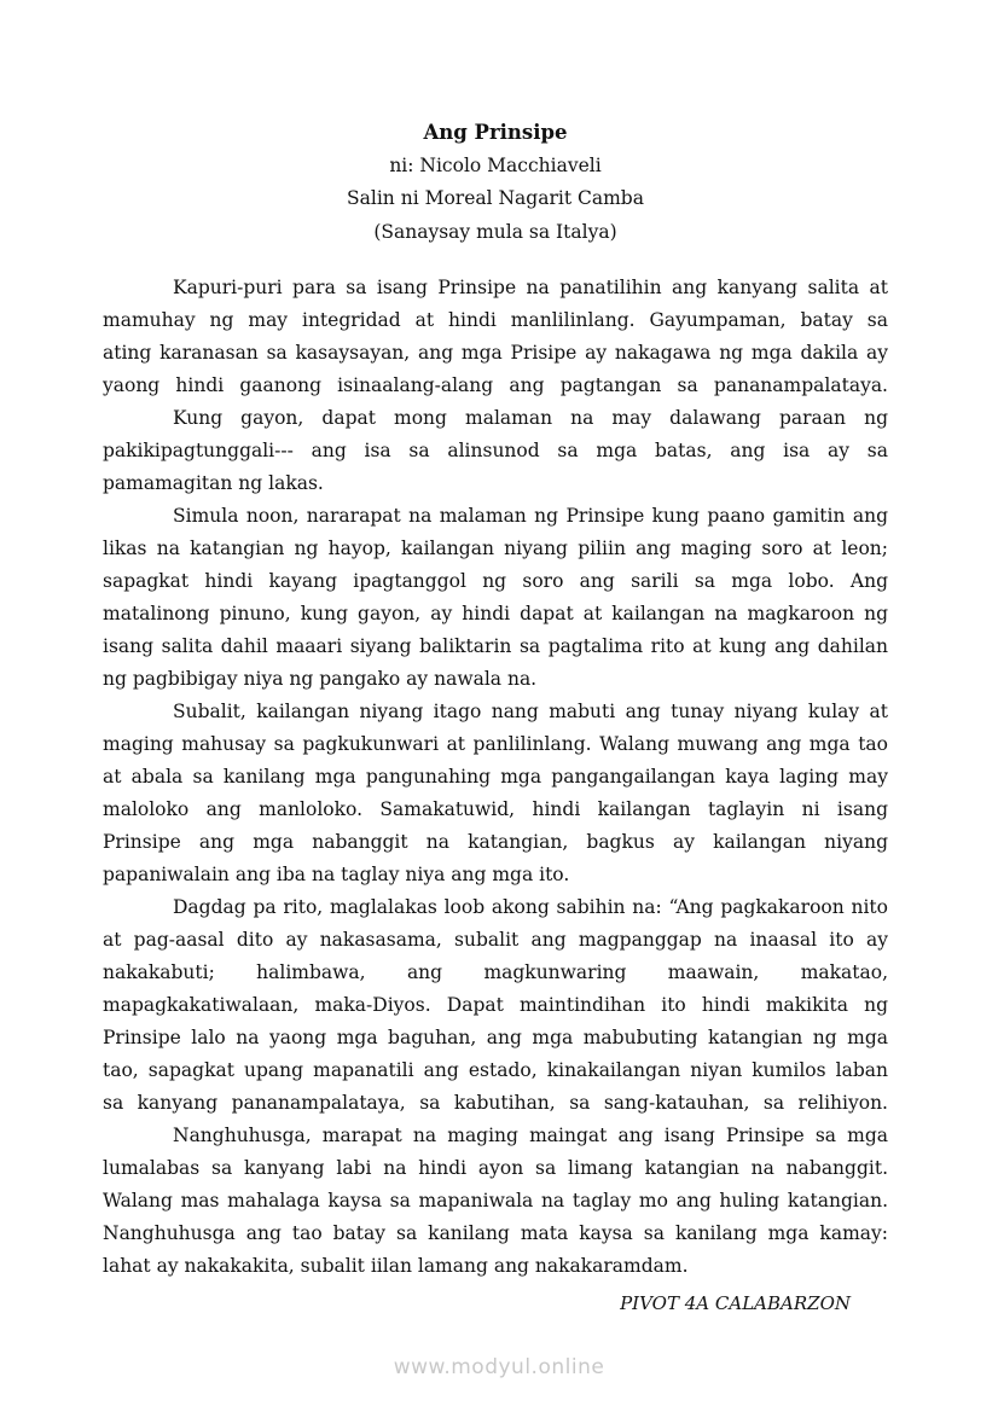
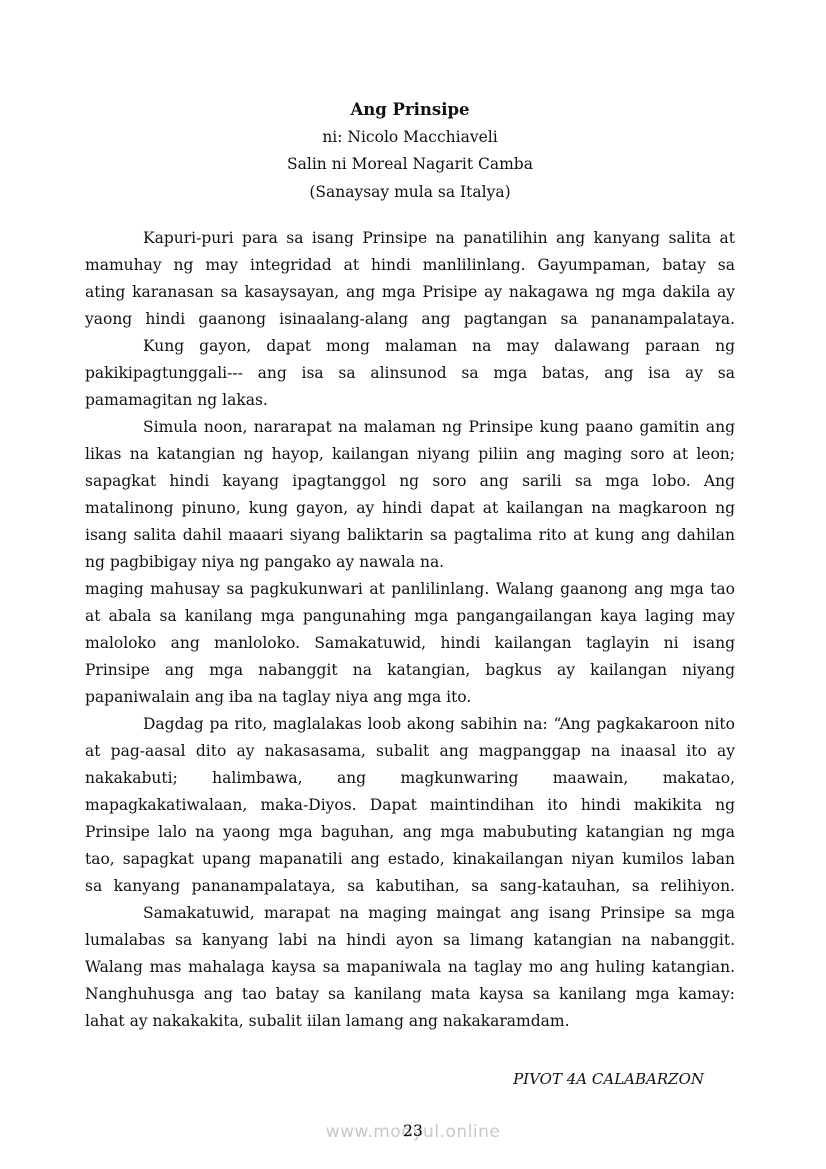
  Ang Prinsipe
  ni: Nicolo Macchiaveli
  Salin ni Moreal Nagarit Camba
  (Sanaysay mula sa Italya)
  Kapuri-puri para sa isang Prinsipe na panatilihin ang kanyang salita at
  mamuhay ng may integridad at hindi manlilinlang. Gayumpaman, batay sa
  ating karanasan sa kasaysayan, ang mga Prisipe ay nakagawa ng mga dakila ay
  yaong hindi gaanong isinaalang-alang ang pagtangan sa pananampalataya.
  Kung gayon, dapat mong malaman na may dalawang paraan ng
  pakikipagtunggali--- ang isa sa alinsunod sa mga batas, ang isa ay sa
  pamamagitan ng lakas.
  Simula noon, nararapat na malaman ng Prinsipe kung paano gamitin ang
  likas na katangian ng hayop, kailangan niyang piliin ang maging soro at leon;
  sapagkat hindi kayang ipagtanggol ng soro ang sarili sa mga lobo. Ang
  matalinong pinuno, kung gayon, ay hindi dapat at kailangan na magkaroon ng
  isang salita dahil maaari siyang baliktarin sa pagtalima rito at kung ang dahilan
  ng pagbibigay niya ng pangako ay nawala na.
- Subalit, kailangan niyang itago nang mabuti ang tunay niyang kulay at
- maging mahusay sa pagkukunwari at panlilinlang. Walang muwang ang mga tao
+ maging mahusay sa pagkukunwari at panlilinlang. Walang gaanong ang mga tao
  at abala sa kanilang mga pangunahing mga pangangailangan kaya laging may
  maloloko ang manloloko. Samakatuwid, hindi kailangan taglayin ni isang
  Prinsipe ang mga nabanggit na katangian, bagkus ay kailangan niyang
  papaniwalain ang iba na taglay niya ang mga ito.
  Dagdag pa rito, maglalakas loob akong sabihin na: “Ang pagkakaroon nito
  at pag-aasal dito ay nakasasama, subalit ang magpanggap na inaasal ito ay
  nakakabuti; halimbawa, ang magkunwaring maawain, makatao,
  mapagkakatiwalaan, maka-Diyos. Dapat maintindihan ito hindi makikita ng
  Prinsipe lalo na yaong mga baguhan, ang mga mabubuting katangian ng mga
  tao, sapagkat upang mapanatili ang estado, kinakailangan niyan kumilos laban
  sa kanyang pananampalataya, sa kabutihan, sa sang-katauhan, sa relihiyon.
- Nanghuhusga, marapat na maging maingat ang isang Prinsipe sa mga
+ Samakatuwid, marapat na maging maingat ang isang Prinsipe sa mga
  lumalabas sa kanyang labi na hindi ayon sa limang katangian na nabanggit.
  Walang mas mahalaga kaysa sa mapaniwala na taglay mo ang huling katangian.
  Nanghuhusga ang tao batay sa kanilang mata kaysa sa kanilang mga kamay:
  lahat ay nakakakita, subalit iilan lamang ang nakakaramdam.
  PIVOT 4A CALABARZON
  www.modyul.online
+ 23
